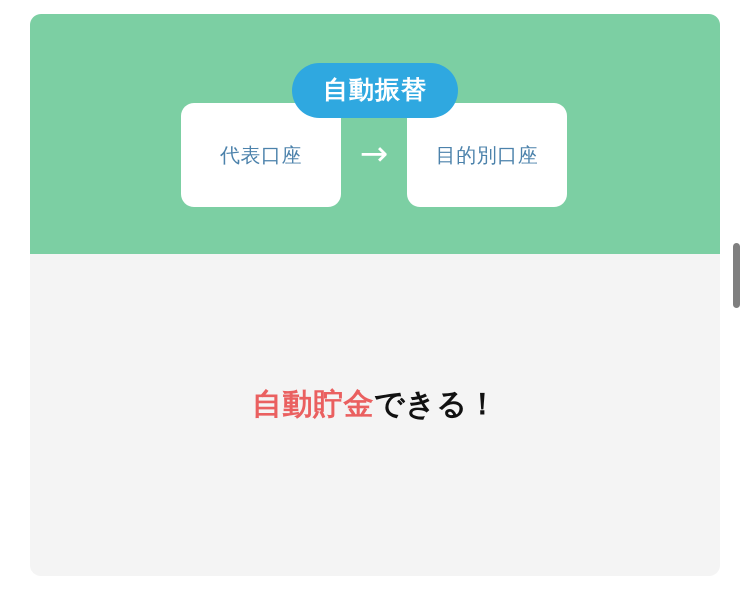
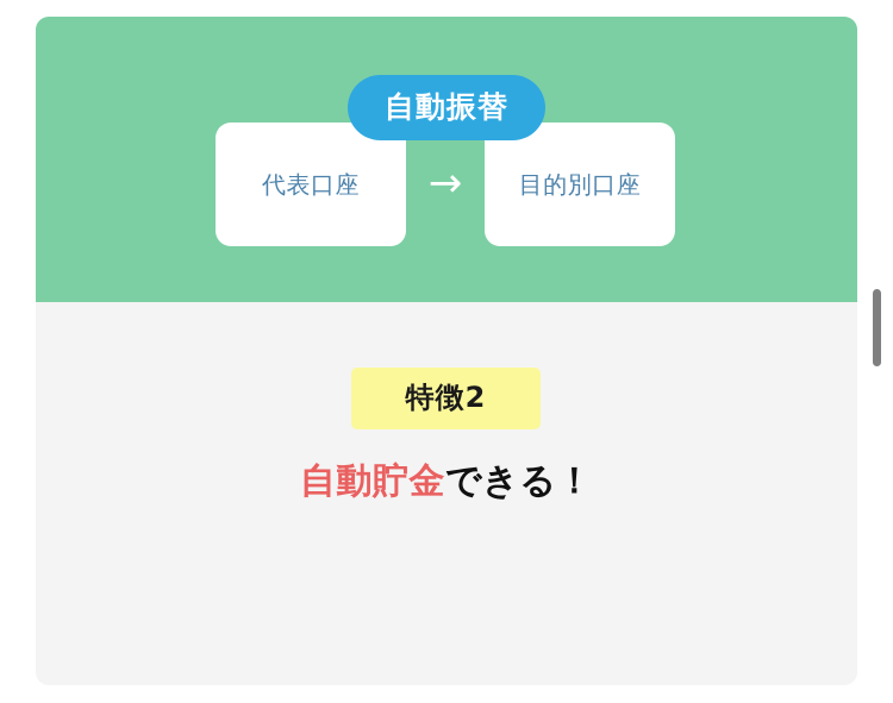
  代表口座
  →
  目的別口座
  自動振替
+ 特徴2
  自動貯金できる！
